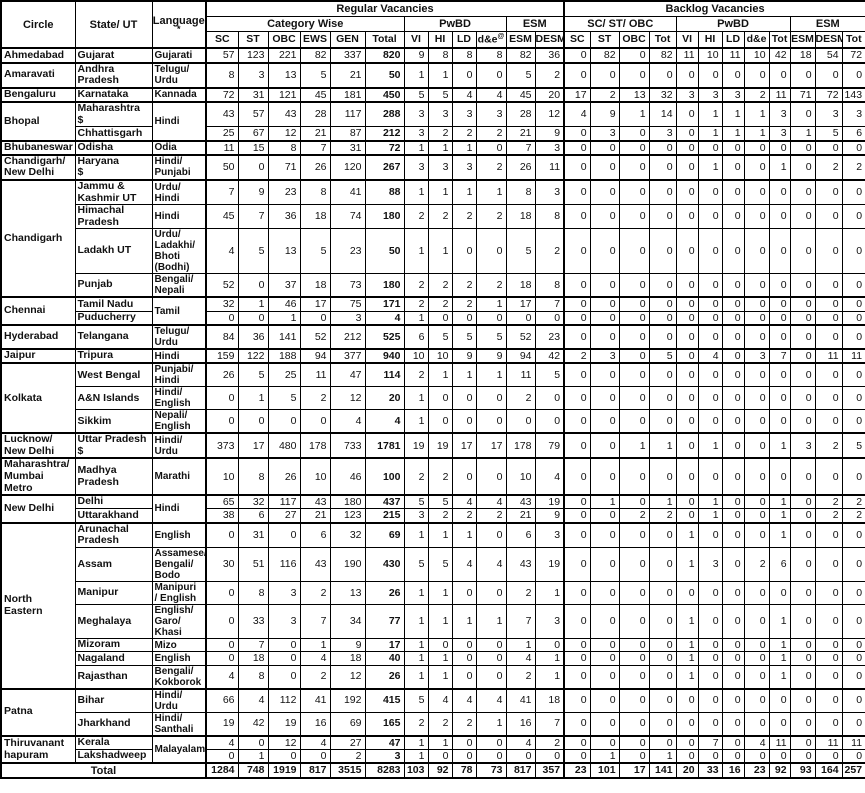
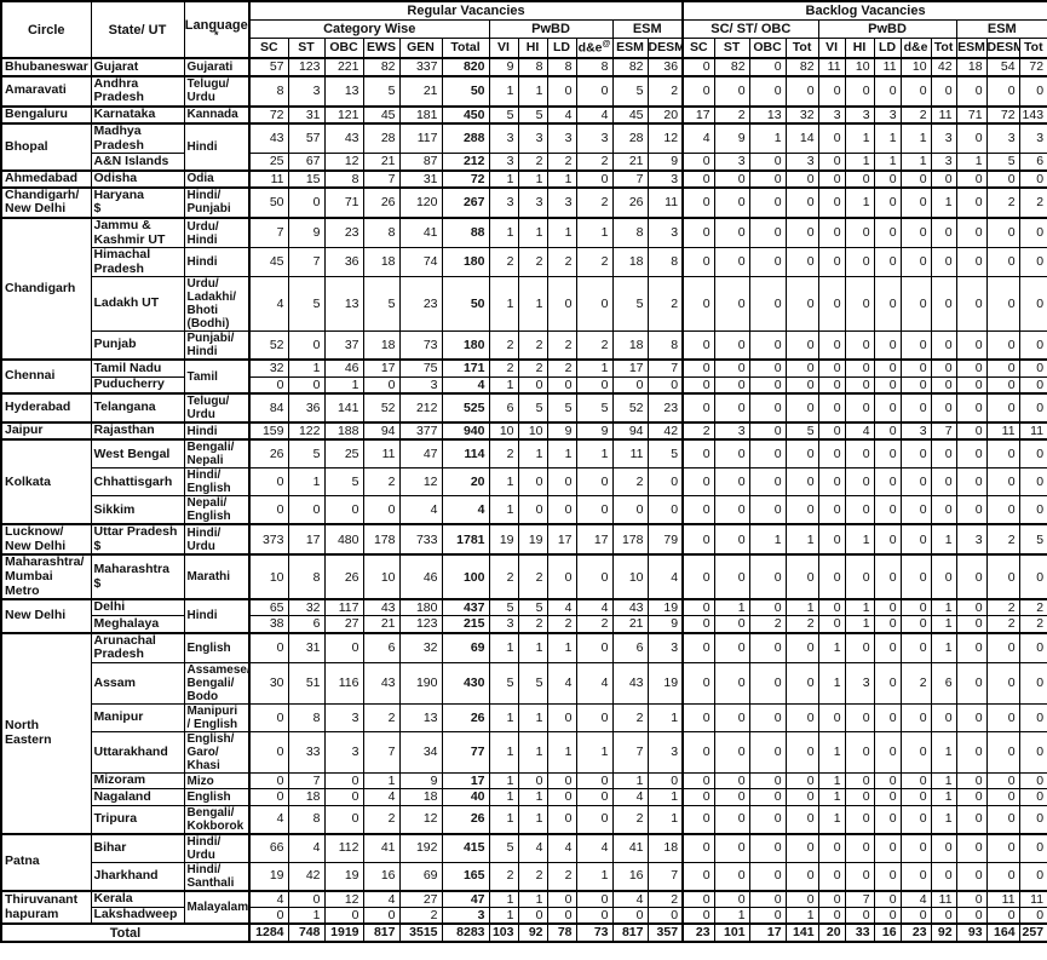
  Circle	State/ UT	Language*	Regular Vacancies	Backlog Vacancies
  Category Wise	PwBD	ESM	SC/ ST/ OBC	PwBD	ESM
  SC	ST	OBC	EWS	GEN	Total	VI	HI	LD	d&e	ESM	DESM	SC	ST	OBC	Tot	VI	HI	LD	d&e	Tot	ESM	DESM	Tot
- Ahmedabad	Gujarat	Gujarati	57	123	221	82	337	820	9	8	8	8	82	36	0	82	0	82	11	10	11	10	42	18	54	72
+ Bhubaneswar	Gujarat	Gujarati	57	123	221	82	337	820	9	8	8	8	82	36	0	82	0	82	11	10	11	10	42	18	54	72
  Amaravati	Andhra Pradesh	Telugu/ Urdu	8	3	13	5	21	50	1	1	0	0	5	2	0	0	0	0	0	0	0	0	0	0	0	0
  Bengaluru	Karnataka	Kannada	72	31	121	45	181	450	5	5	4	4	45	20	17	2	13	32	3	3	3	2	11	71	72	143
- Bhopal	Maharashtra $	Hindi	43	57	43	28	117	288	3	3	3	3	28	12	4	9	1	14	0	1	1	1	3	0	3	3
+ Bhopal	Madhya Pradesh	Hindi	43	57	43	28	117	288	3	3	3	3	28	12	4	9	1	14	0	1	1	1	3	0	3	3
- Chhattisgarh	25	67	12	21	87	212	3	2	2	2	21	9	0	3	0	3	0	1	1	1	3	1	5	6
+ A&N Islands	25	67	12	21	87	212	3	2	2	2	21	9	0	3	0	3	0	1	1	1	3	1	5	6
- Bhubaneswar	Odisha	Odia	11	15	8	7	31	72	1	1	1	0	7	3	0	0	0	0	0	0	0	0	0	0	0	0
+ Ahmedabad	Odisha	Odia	11	15	8	7	31	72	1	1	1	0	7	3	0	0	0	0	0	0	0	0	0	0	0	0
  Chandigarh/ New Delhi	Haryana $	Hindi/ Punjabi	50	0	71	26	120	267	3	3	3	2	26	11	0	0	0	0	0	1	0	0	1	0	2	2
  Chandigarh	Jammu & Kashmir UT	Urdu/ Hindi	7	9	23	8	41	88	1	1	1	1	8	3	0	0	0	0	0	0	0	0	0	0	0	0
  Himachal Pradesh	Hindi	45	7	36	18	74	180	2	2	2	2	18	8	0	0	0	0	0	0	0	0	0	0	0	0
  Ladakh UT	Urdu/ Ladakhi/ Bhoti (Bodhi)	4	5	13	5	23	50	1	1	0	0	5	2	0	0	0	0	0	0	0	0	0	0	0	0
- Punjab	Bengali/ Nepali	52	0	37	18	73	180	2	2	2	2	18	8	0	0	0	0	0	0	0	0	0	0	0	0
+ Punjab	Punjabi/ Hindi	52	0	37	18	73	180	2	2	2	2	18	8	0	0	0	0	0	0	0	0	0	0	0	0
  Chennai	Tamil Nadu	Tamil	32	1	46	17	75	171	2	2	2	1	17	7	0	0	0	0	0	0	0	0	0	0	0	0
  Puducherry	0	0	1	0	3	4	1	0	0	0	0	0	0	0	0	0	0	0	0	0	0	0	0	0
  Hyderabad	Telangana	Telugu/ Urdu	84	36	141	52	212	525	6	5	5	5	52	23	0	0	0	0	0	0	0	0	0	0	0	0
- Jaipur	Tripura	Hindi	159	122	188	94	377	940	10	10	9	9	94	42	2	3	0	5	0	4	0	3	7	0	11	11
+ Jaipur	Rajasthan	Hindi	159	122	188	94	377	940	10	10	9	9	94	42	2	3	0	5	0	4	0	3	7	0	11	11
- Kolkata	West Bengal	Punjabi/ Hindi	26	5	25	11	47	114	2	1	1	1	11	5	0	0	0	0	0	0	0	0	0	0	0	0
+ Kolkata	West Bengal	Bengali/ Nepali	26	5	25	11	47	114	2	1	1	1	11	5	0	0	0	0	0	0	0	0	0	0	0	0
- A&N Islands	Hindi/ English	0	1	5	2	12	20	1	0	0	0	2	0	0	0	0	0	0	0	0	0	0	0	0	0
+ Chhattisgarh	Hindi/ English	0	1	5	2	12	20	1	0	0	0	2	0	0	0	0	0	0	0	0	0	0	0	0	0
  Sikkim	Nepali/ English	0	0	0	0	4	4	1	0	0	0	0	0	0	0	0	0	0	0	0	0	0	0	0	0
  Lucknow/ New Delhi	Uttar Pradesh $	Hindi/ Urdu	373	17	480	178	733	1781	19	19	17	17	178	79	0	0	1	1	0	1	0	0	1	3	2	5
- Maharashtra/ Mumbai Metro	Madhya Pradesh	Marathi	10	8	26	10	46	100	2	2	0	0	10	4	0	0	0	0	0	0	0	0	0	0	0	0
+ Maharashtra/ Mumbai Metro	Maharashtra $	Marathi	10	8	26	10	46	100	2	2	0	0	10	4	0	0	0	0	0	0	0	0	0	0	0	0
  New Delhi	Delhi	Hindi	65	32	117	43	180	437	5	5	4	4	43	19	0	1	0	1	0	1	0	0	1	0	2	2
- Uttarakhand	38	6	27	21	123	215	3	2	2	2	21	9	0	0	2	2	0	1	0	0	1	0	2	2
+ Meghalaya	38	6	27	21	123	215	3	2	2	2	21	9	0	0	2	2	0	1	0	0	1	0	2	2
  North Eastern	Arunachal Pradesh	English	0	31	0	6	32	69	1	1	1	0	6	3	0	0	0	0	1	0	0	0	1	0	0	0
  Assam	Assamese/ Bengali/ Bodo	30	51	116	43	190	430	5	5	4	4	43	19	0	0	0	0	1	3	0	2	6	0	0	0
  Manipur	Manipuri / English	0	8	3	2	13	26	1	1	0	0	2	1	0	0	0	0	0	0	0	0	0	0	0	0
- Meghalaya	English/ Garo/ Khasi	0	33	3	7	34	77	1	1	1	1	7	3	0	0	0	0	1	0	0	0	1	0	0	0
+ Uttarakhand	English/ Garo/ Khasi	0	33	3	7	34	77	1	1	1	1	7	3	0	0	0	0	1	0	0	0	1	0	0	0
  Mizoram	Mizo	0	7	0	1	9	17	1	0	0	0	1	0	0	0	0	0	1	0	0	0	1	0	0	0
  Nagaland	English	0	18	0	4	18	40	1	1	0	0	4	1	0	0	0	0	1	0	0	0	1	0	0	0
- Rajasthan	Bengali/ Kokborok	4	8	0	2	12	26	1	1	0	0	2	1	0	0	0	0	1	0	0	0	1	0	0	0
+ Tripura	Bengali/ Kokborok	4	8	0	2	12	26	1	1	0	0	2	1	0	0	0	0	1	0	0	0	1	0	0	0
  Patna	Bihar	Hindi/ Urdu	66	4	112	41	192	415	5	4	4	4	41	18	0	0	0	0	0	0	0	0	0	0	0	0
  Jharkhand	Hindi/ Santhali	19	42	19	16	69	165	2	2	2	1	16	7	0	0	0	0	0	0	0	0	0	0	0	0
  Thiruvanant hapuram	Kerala	Malayalam	4	0	12	4	27	47	1	1	0	0	4	2	0	0	0	0	0	7	0	4	11	0	11	11
  Lakshadweep	0	1	0	0	2	3	1	0	0	0	0	0	0	1	0	1	0	0	0	0	0	0	0	0
  Total	1284	748	1919	817	3515	8283	103	92	78	73	817	357	23	101	17	141	20	33	16	23	92	93	164	257
